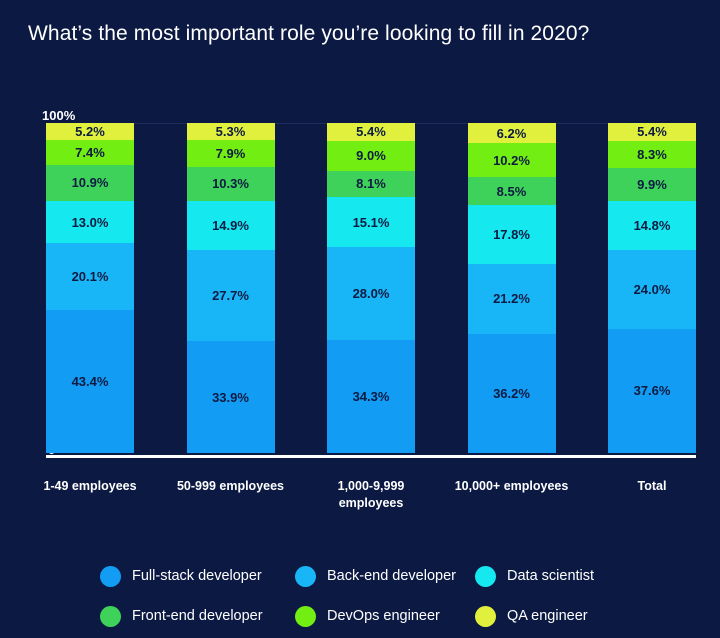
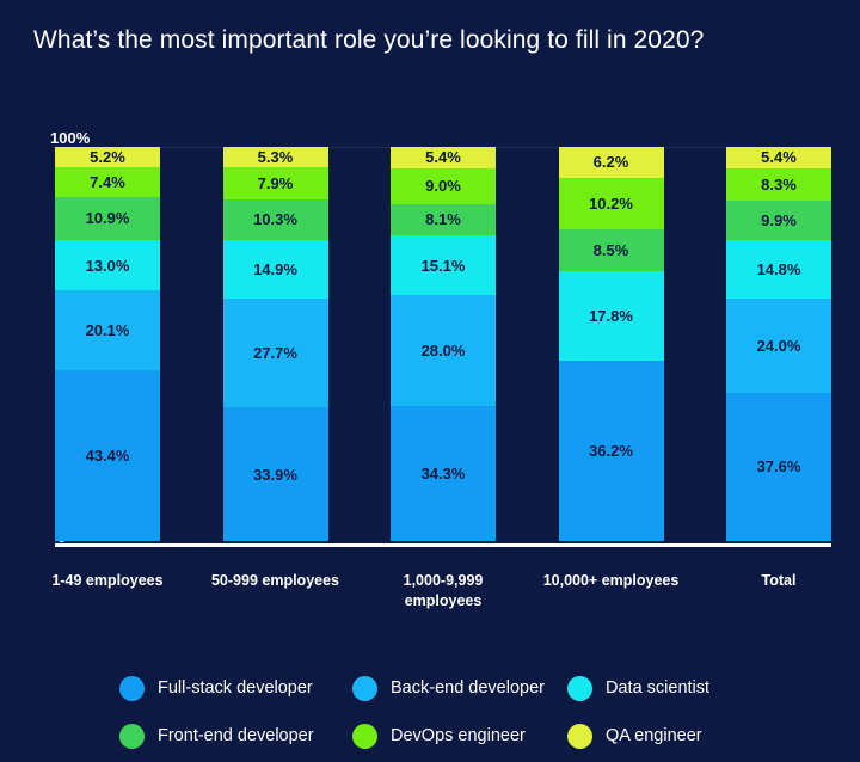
  What’s the most important role you’re looking to fill in 2020?
  100%
  5.2%
  7.4%
  10.9%
  13.0%
  20.1%
  43.4%
  5.3%
  7.9%
  10.3%
  14.9%
  27.7%
  33.9%
  5.4%
  9.0%
  8.1%
  15.1%
  28.0%
  34.3%
  6.2%
  10.2%
  8.5%
  17.8%
- 21.2%
  36.2%
  5.4%
  8.3%
  9.9%
  14.8%
  24.0%
  37.6%
  1-49 employees
  50-999 employees
  1,000-9,999 employees
  10,000+ employees
  Total
  Full-stack developer
  Back-end developer
  Data scientist
  Front-end developer
  DevOps engineer
  QA engineer
